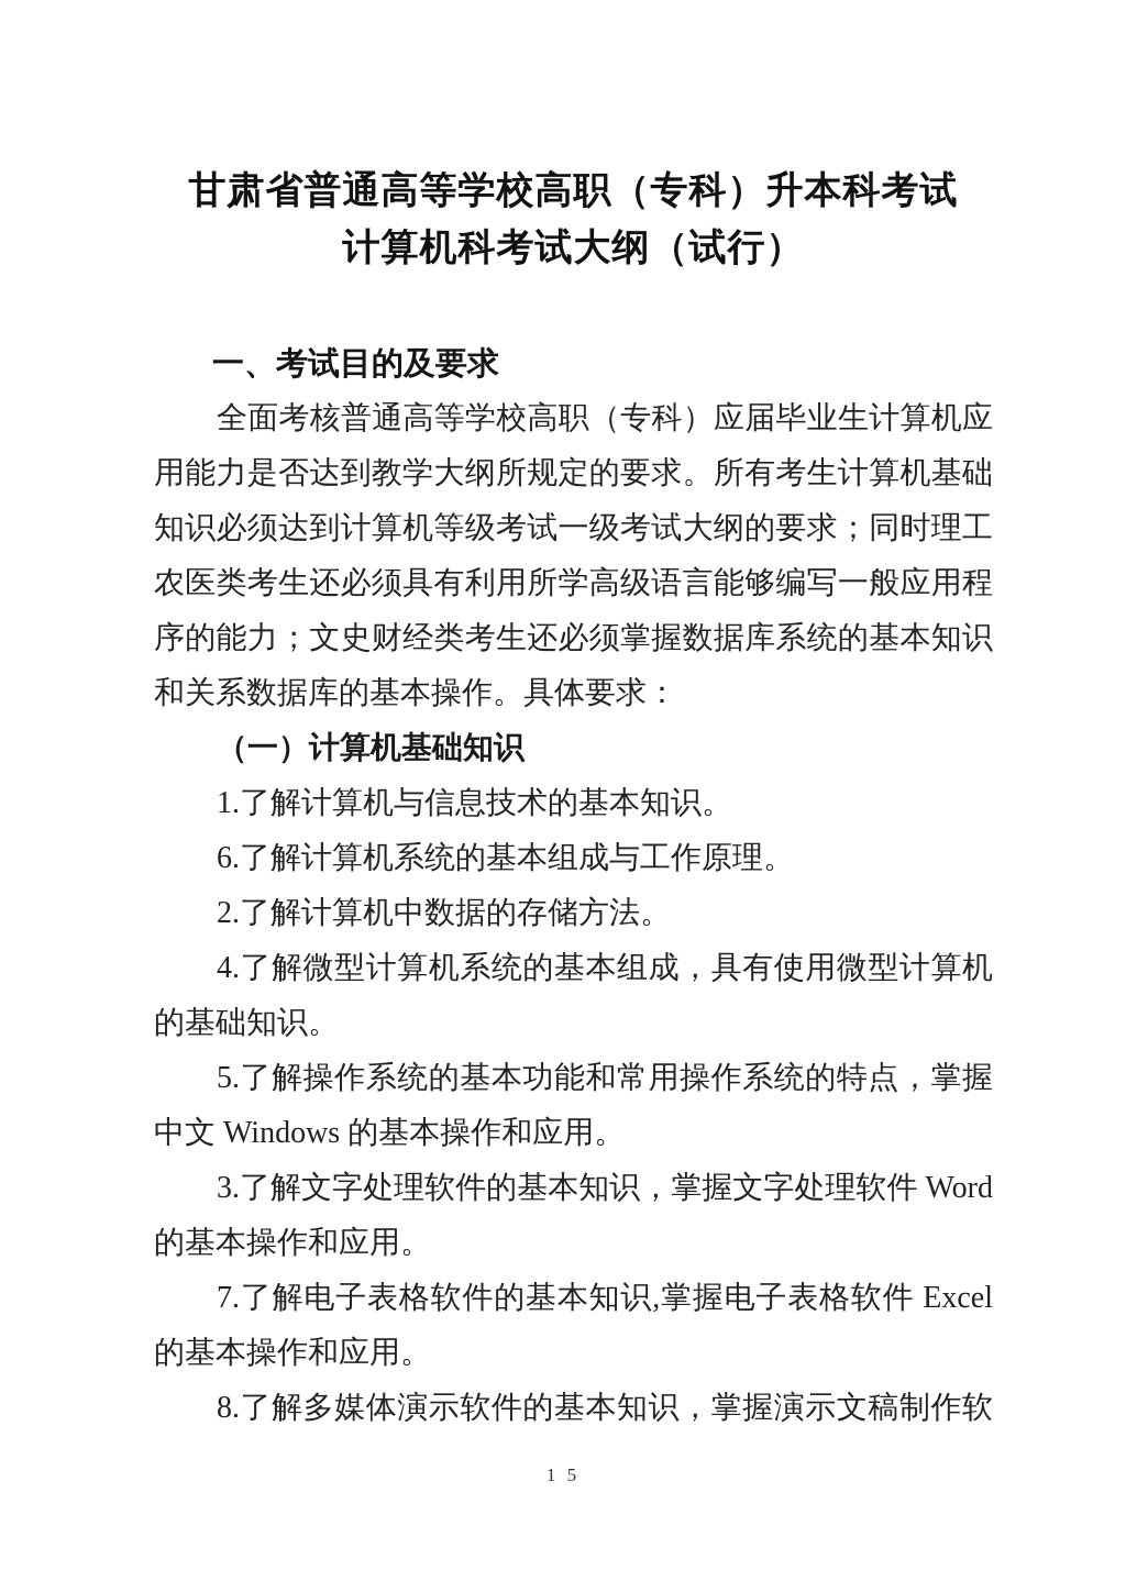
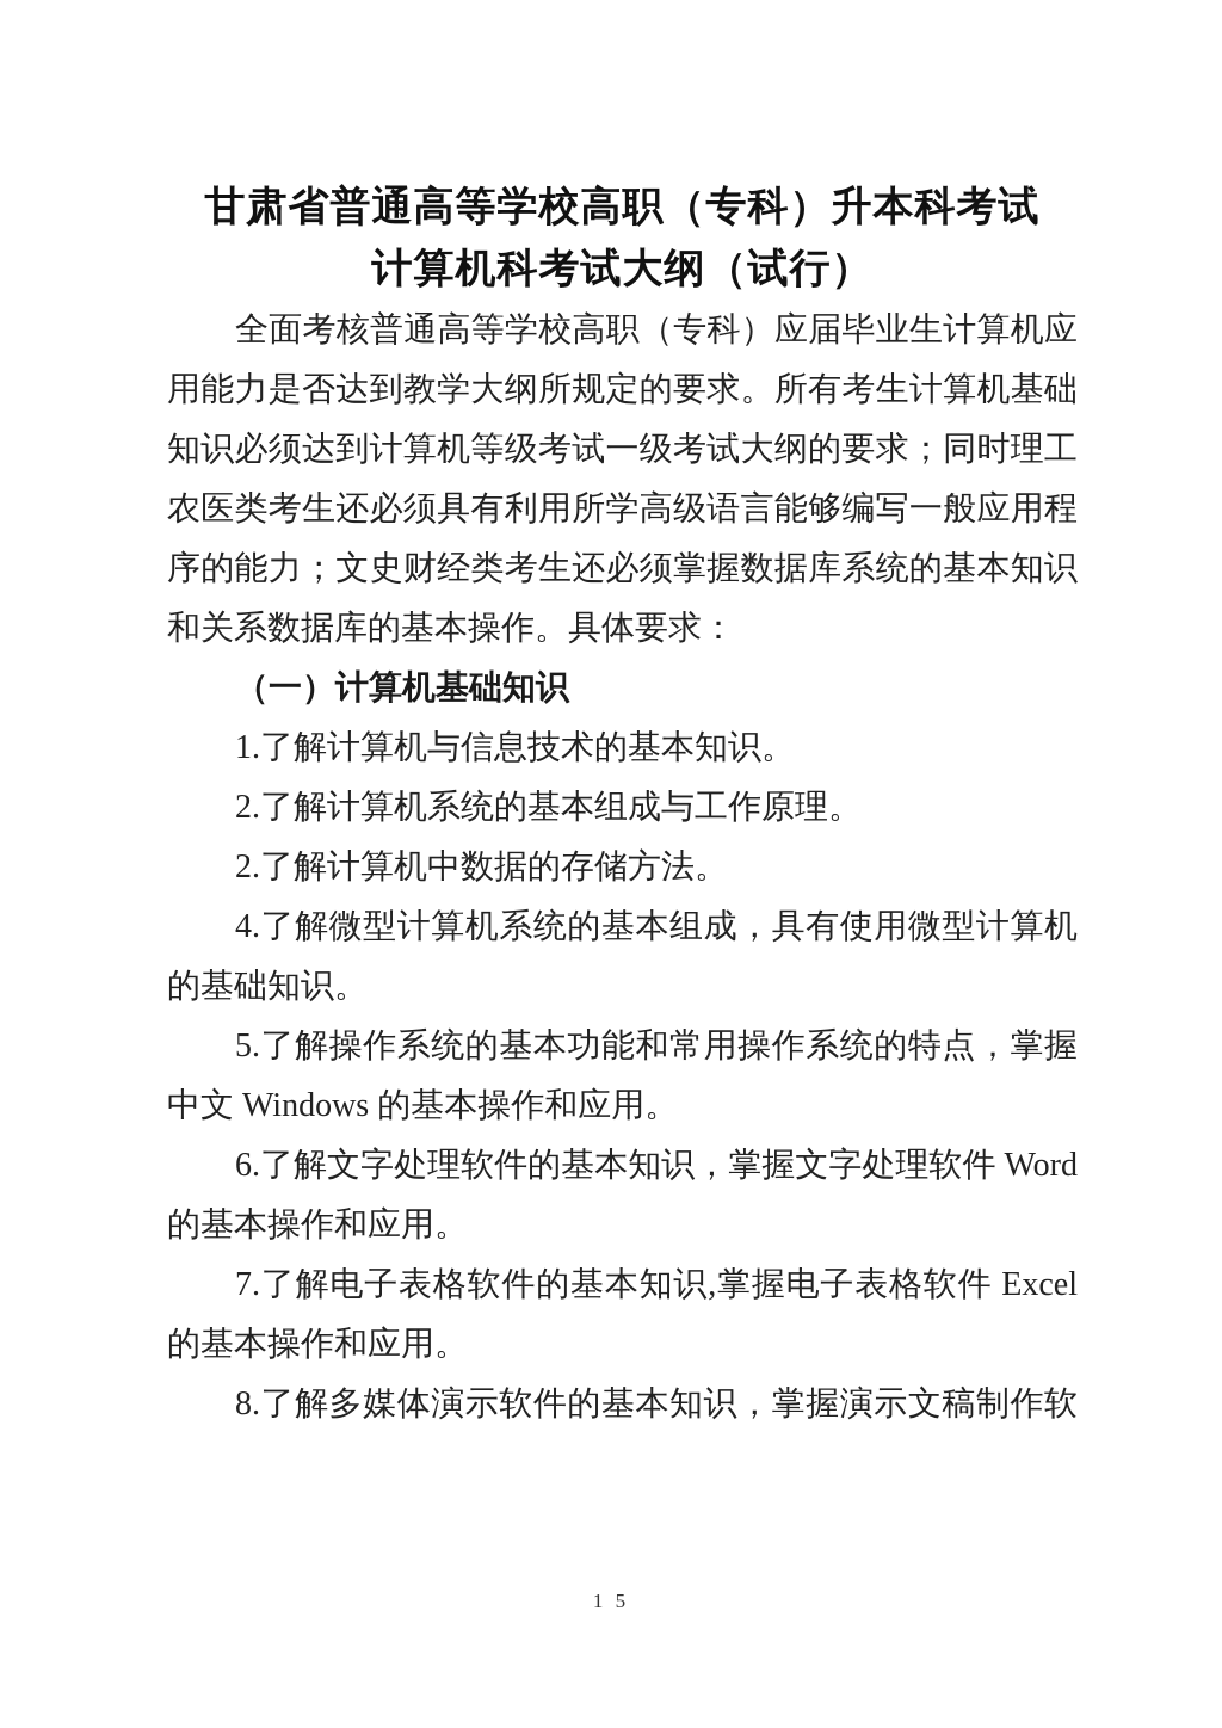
  甘肃省普通高等学校高职（专科）升本科考试
  计算机科考试大纲（试行）
- 一、考试目的及要求
  全面考核普通高等学校高职（专科）应届毕业生计算机应
  用能力是否达到教学大纲所规定的要求。所有考生计算机基础
  知识必须达到计算机等级考试一级考试大纲的要求；同时理工
  农医类考生还必须具有利用所学高级语言能够编写一般应用程
  序的能力；文史财经类考生还必须掌握数据库系统的基本知识
  和关系数据库的基本操作。具体要求：
  （一）计算机基础知识
  1.了解计算机与信息技术的基本知识。
- 6.了解计算机系统的基本组成与工作原理。
+ 2.了解计算机系统的基本组成与工作原理。
  2.了解计算机中数据的存储方法。
  4.了解微型计算机系统的基本组成，具有使用微型计算机
  的基础知识。
  5.了解操作系统的基本功能和常用操作系统的特点，掌握
  中文 Windows 的基本操作和应用。
- 3.了解文字处理软件的基本知识，掌握文字处理软件 Word
+ 6.了解文字处理软件的基本知识，掌握文字处理软件 Word
  的基本操作和应用。
  7.了解电子表格软件的基本知识,掌握电子表格软件 Excel
  的基本操作和应用。
  8.了解多媒体演示软件的基本知识，掌握演示文稿制作软
  1 5
